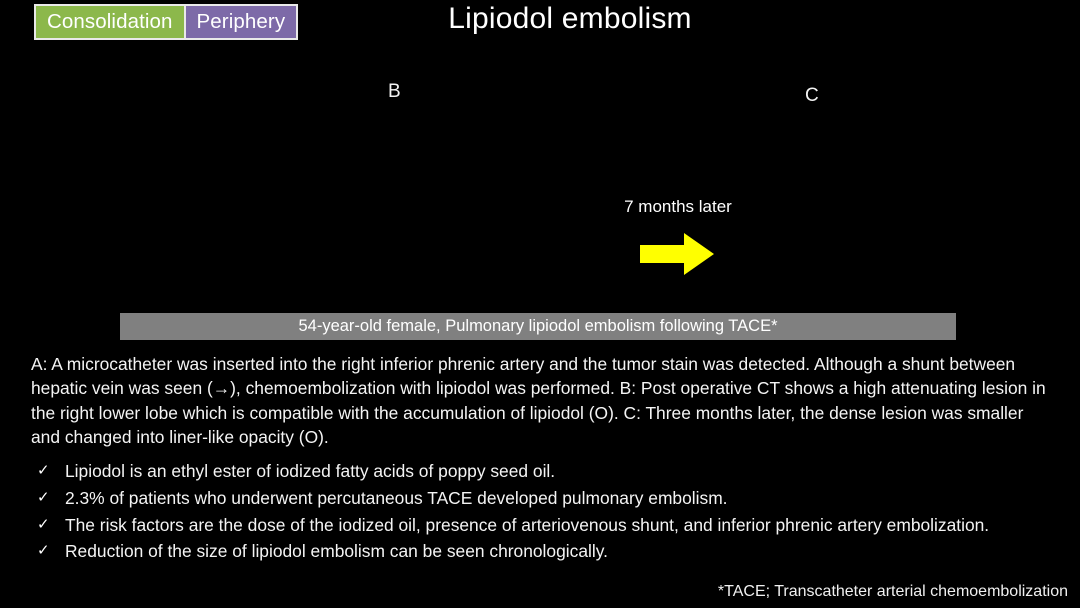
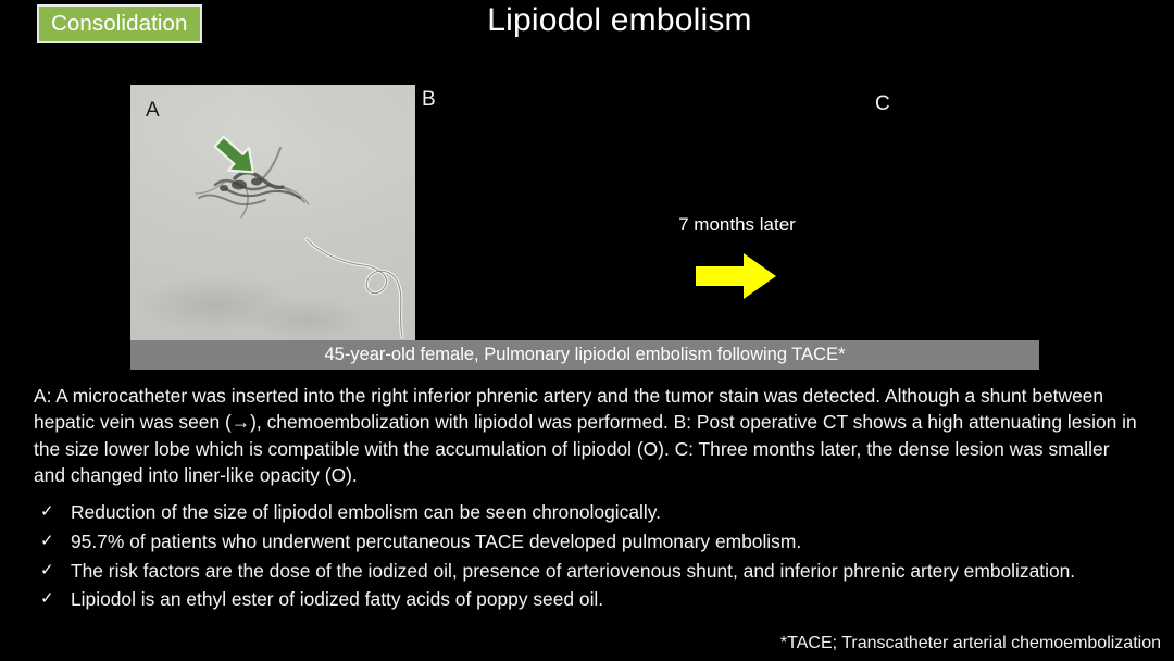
  Consolidation
- Periphery
  Lipiodol embolism
+ A
  B
  7 months later
  C
- 54-year-old female, Pulmonary lipiodol embolism following TACE*
+ 45-year-old female, Pulmonary lipiodol embolism following TACE*
- A: A microcatheter was inserted into the right inferior phrenic artery and the tumor stain was detected. Although a shunt between hepatic vein was seen (→), chemoembolization with lipiodol was performed. B: Post operative CT shows a high attenuating lesion in the right lower lobe which is compatible with the accumulation of lipiodol (O). C: Three months later, the dense lesion was smaller and changed into liner-like opacity (O).
+ A: A microcatheter was inserted into the right inferior phrenic artery and the tumor stain was detected. Although a shunt between hepatic vein was seen (→), chemoembolization with lipiodol was performed. B: Post operative CT shows a high attenuating lesion in the size lower lobe which is compatible with the accumulation of lipiodol (O). C: Three months later, the dense lesion was smaller and changed into liner-like opacity (O).
  ✓
- Lipiodol is an ethyl ester of iodized fatty acids of poppy seed oil.
+ Reduction of the size of lipiodol embolism can be seen chronologically.
  ✓
- 2.3% of patients who underwent percutaneous TACE developed pulmonary embolism.
+ 95.7% of patients who underwent percutaneous TACE developed pulmonary embolism.
  ✓
  The risk factors are the dose of the iodized oil, presence of arteriovenous shunt, and inferior phrenic artery embolization.
  ✓
- Reduction of the size of lipiodol embolism can be seen chronologically.
+ Lipiodol is an ethyl ester of iodized fatty acids of poppy seed oil.
  *TACE; Transcatheter arterial chemoembolization
